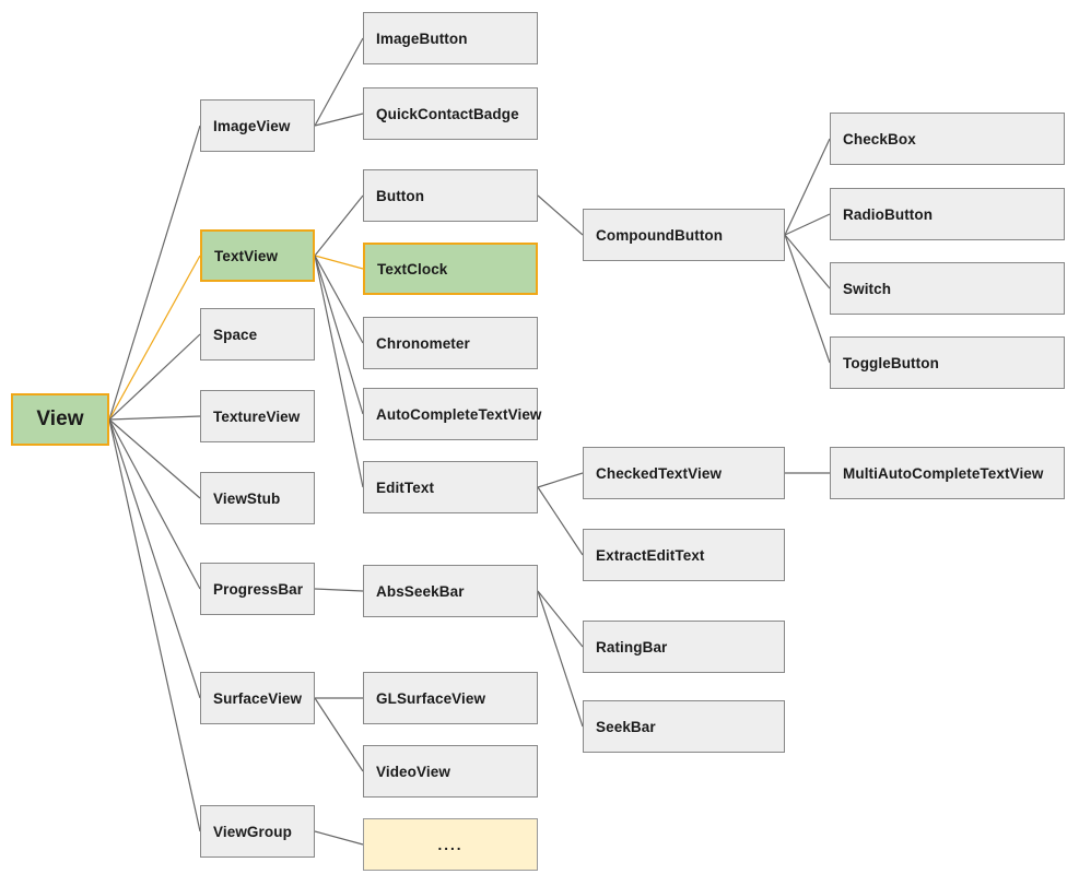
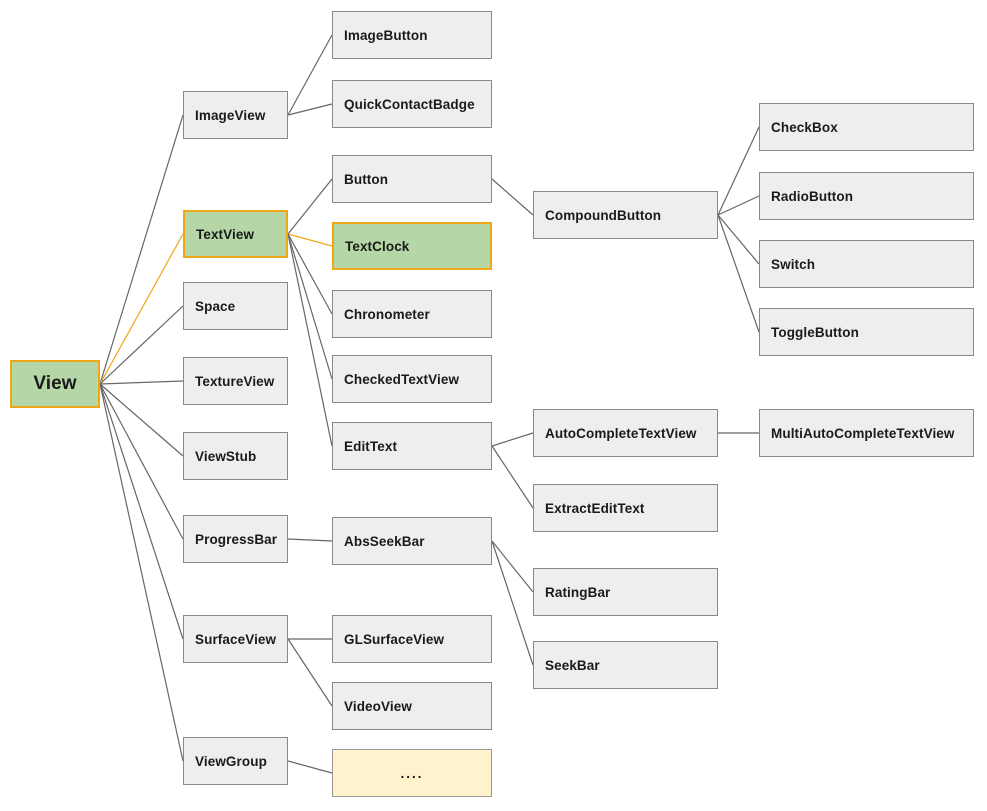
  View
  ImageView
  TextView
  Space
  TextureView
  ViewStub
  ProgressBar
  SurfaceView
  ViewGroup
  ImageButton
  QuickContactBadge
  Button
  TextClock
  Chronometer
- AutoCompleteTextView
+ CheckedTextView
  EditText
  AbsSeekBar
  GLSurfaceView
  VideoView
  ....
  CompoundButton
- CheckedTextView
+ AutoCompleteTextView
  ExtractEditText
  RatingBar
  SeekBar
  CheckBox
  RadioButton
  Switch
  ToggleButton
  MultiAutoCompleteTextView
